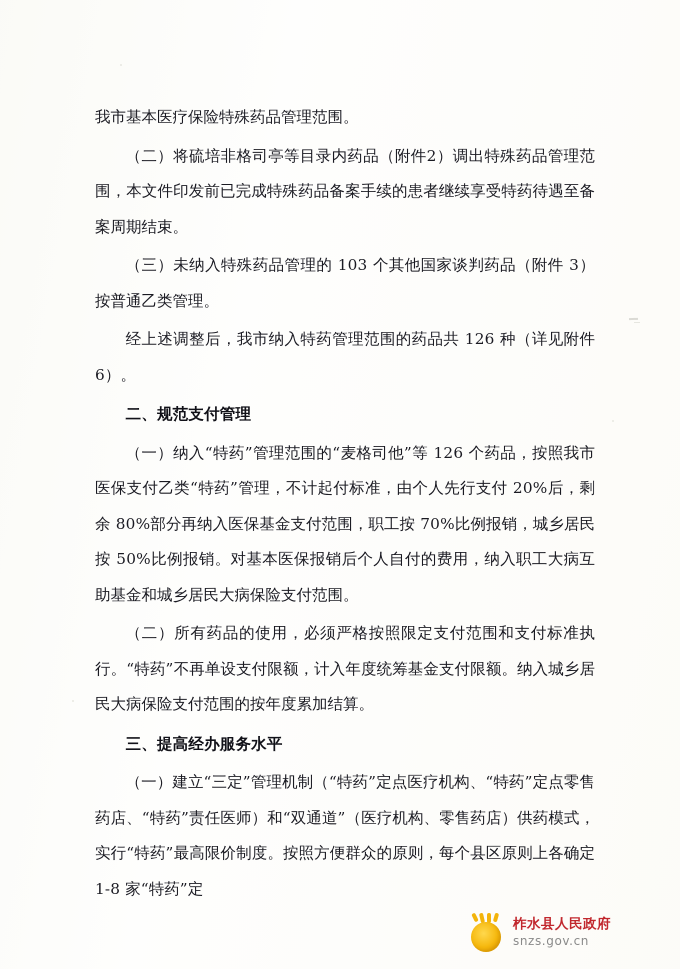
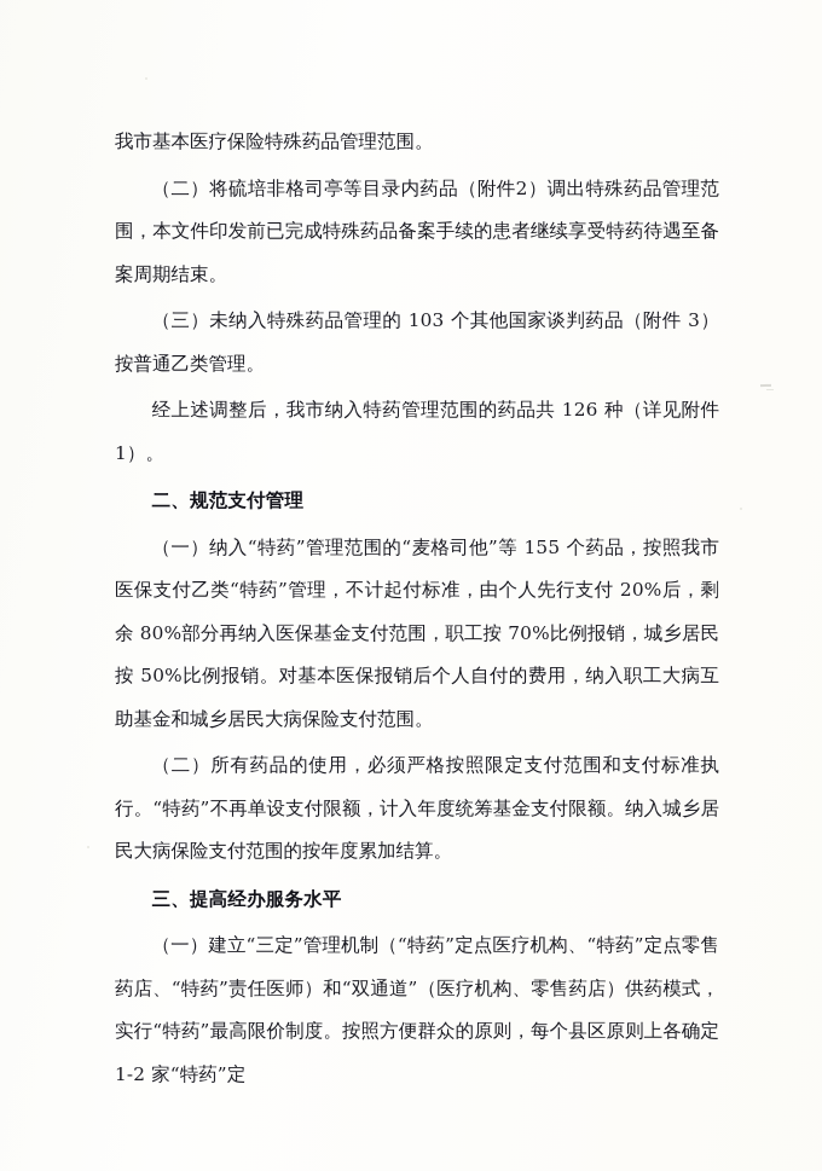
  我市基本医疗保险特殊药品管理范围。
  （二）将硫培非格司亭等目录内药品（附件2）调出特殊药品管理范围，本文件印发前已完成特殊药品备案手续的患者继续享受特药待遇至备案周期结束。
  （三）未纳入特殊药品管理的 103 个其他国家谈判药品（附件 3）按普通乙类管理。
- 经上述调整后，我市纳入特药管理范围的药品共 126 种（详见附件 6）。
+ 经上述调整后，我市纳入特药管理范围的药品共 126 种（详见附件 1）。
  二、规范支付管理
- （一）纳入“特药”管理范围的“麦格司他”等 126 个药品，按照我市医保支付乙类“特药”管理，不计起付标准，由个人先行支付 20%后，剩余 80%部分再纳入医保基金支付范围，职工按 70%比例报销，城乡居民按 50%比例报销。对基本医保报销后个人自付的费用，纳入职工大病互助基金和城乡居民大病保险支付范围。
+ （一）纳入“特药”管理范围的“麦格司他”等 155 个药品，按照我市医保支付乙类“特药”管理，不计起付标准，由个人先行支付 20%后，剩余 80%部分再纳入医保基金支付范围，职工按 70%比例报销，城乡居民按 50%比例报销。对基本医保报销后个人自付的费用，纳入职工大病互助基金和城乡居民大病保险支付范围。
  （二）所有药品的使用，必须严格按照限定支付范围和支付标准执行。“特药”不再单设支付限额，计入年度统筹基金支付限额。纳入城乡居民大病保险支付范围的按年度累加结算。
  三、提高经办服务水平
- （一）建立“三定”管理机制（“特药”定点医疗机构、“特药”定点零售药店、“特药”责任医师）和“双通道”（医疗机构、零售药店）供药模式，实行“特药”最高限价制度。按照方便群众的原则，每个县区原则上各确定 1-8 家“特药”定
+ （一）建立“三定”管理机制（“特药”定点医疗机构、“特药”定点零售药店、“特药”责任医师）和“双通道”（医疗机构、零售药店）供药模式，实行“特药”最高限价制度。按照方便群众的原则，每个县区原则上各确定 1-2 家“特药”定
- 柞水县人民政府
- snzs.gov.cn
